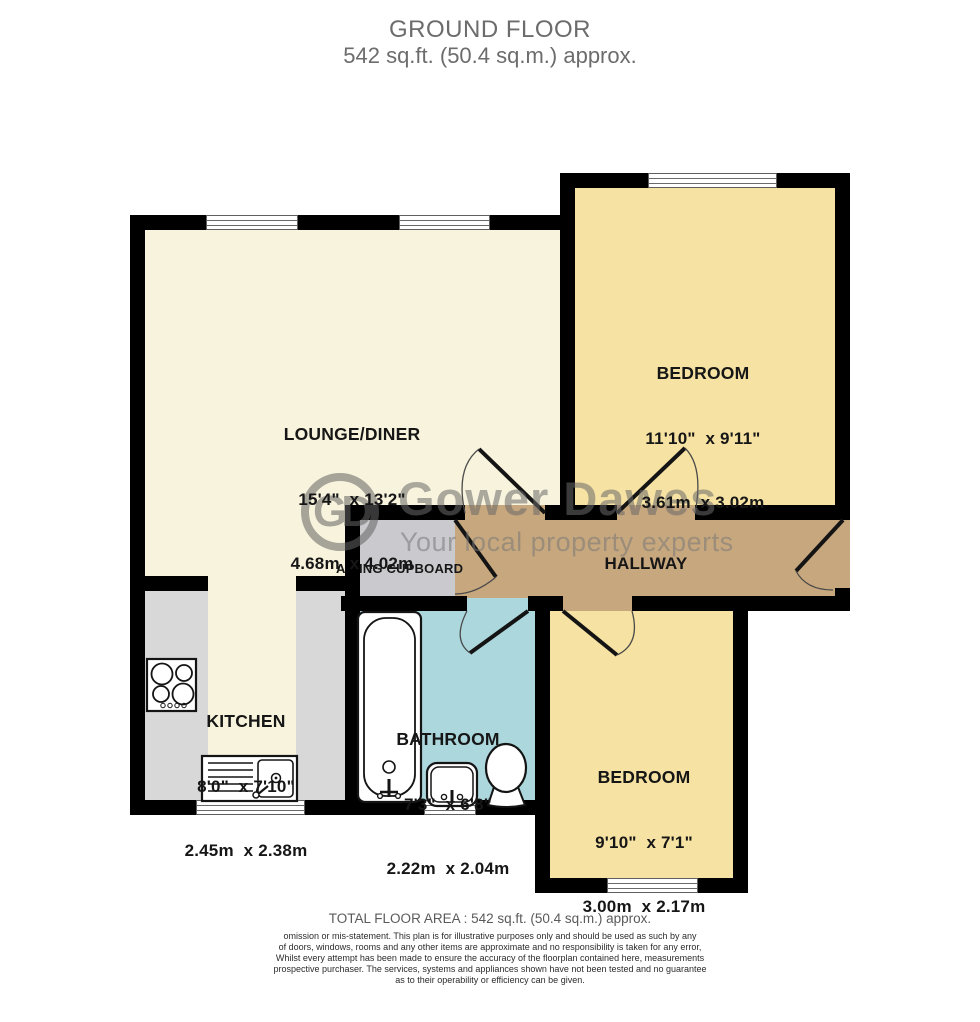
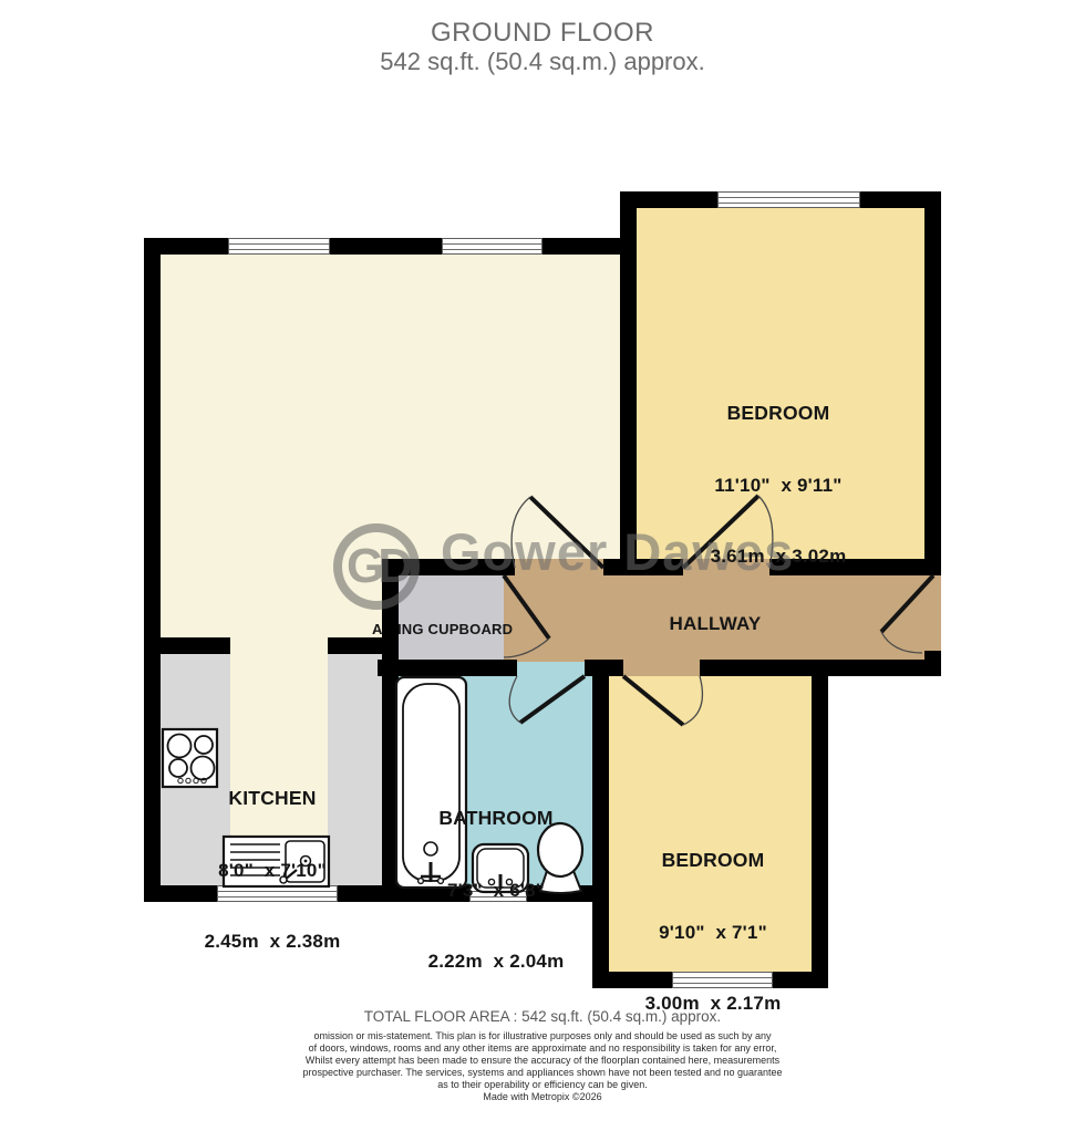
  GROUND FLOOR
  542 sq.ft. (50.4 sq.m.) approx.
  AING CUPBOARD
  GD
  Gower Dawes
- Your local property experts
- LOUNGE/DINER
- 15'4" x 13'2"
- 4.68m x 4.02m
  BEDROOM
  11'10" x 9'11"
  3.61m x 3.02m
  KITCHEN
  8'0" x 7'10"
  2.45m x 2.38m
  BATHROOM
  7'3" x 6'8"
  2.22m x 2.04m
  BEDROOM
  9'10" x 7'1"
  3.00m x 2.17m
  HALLWAY
  TOTAL FLOOR AREA : 542 sq.ft. (50.4 sq.m.) approx.
  omission or mis-statement. This plan is for illustrative purposes only and should be used as such by any
  of doors, windows, rooms and any other items are approximate and no responsibility is taken for any error,
  Whilst every attempt has been made to ensure the accuracy of the floorplan contained here, measurements
  prospective purchaser. The services, systems and appliances shown have not been tested and no guarantee
  as to their operability or efficiency can be given.
+ Made with Metropix ©2026
